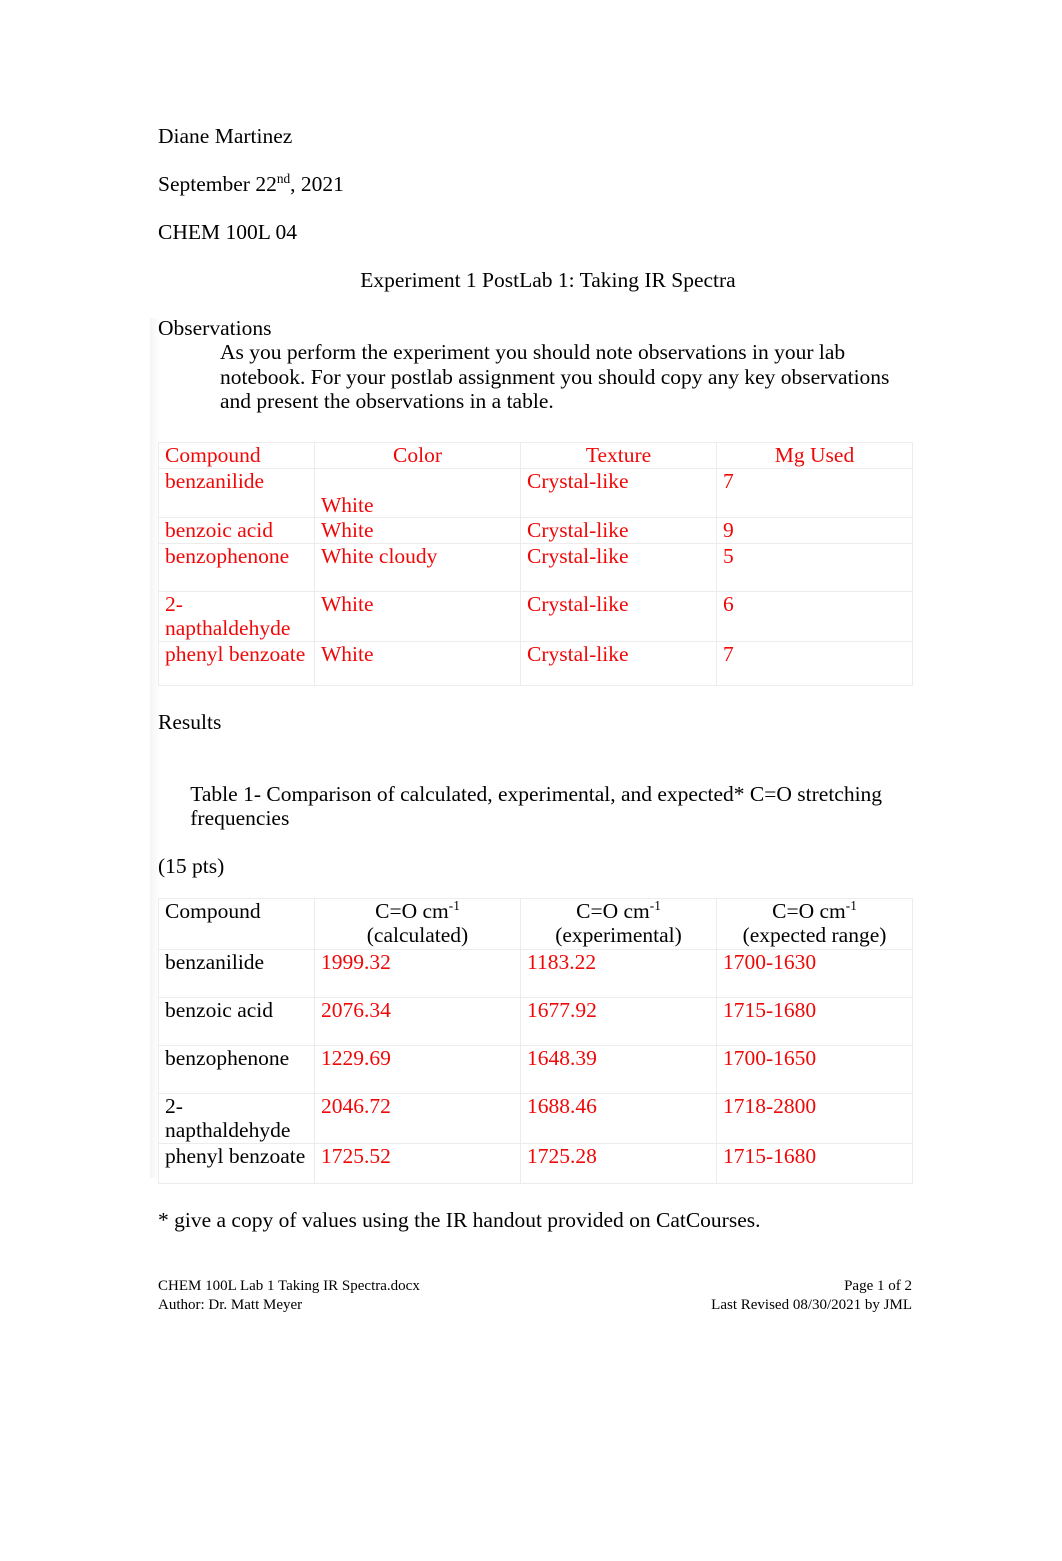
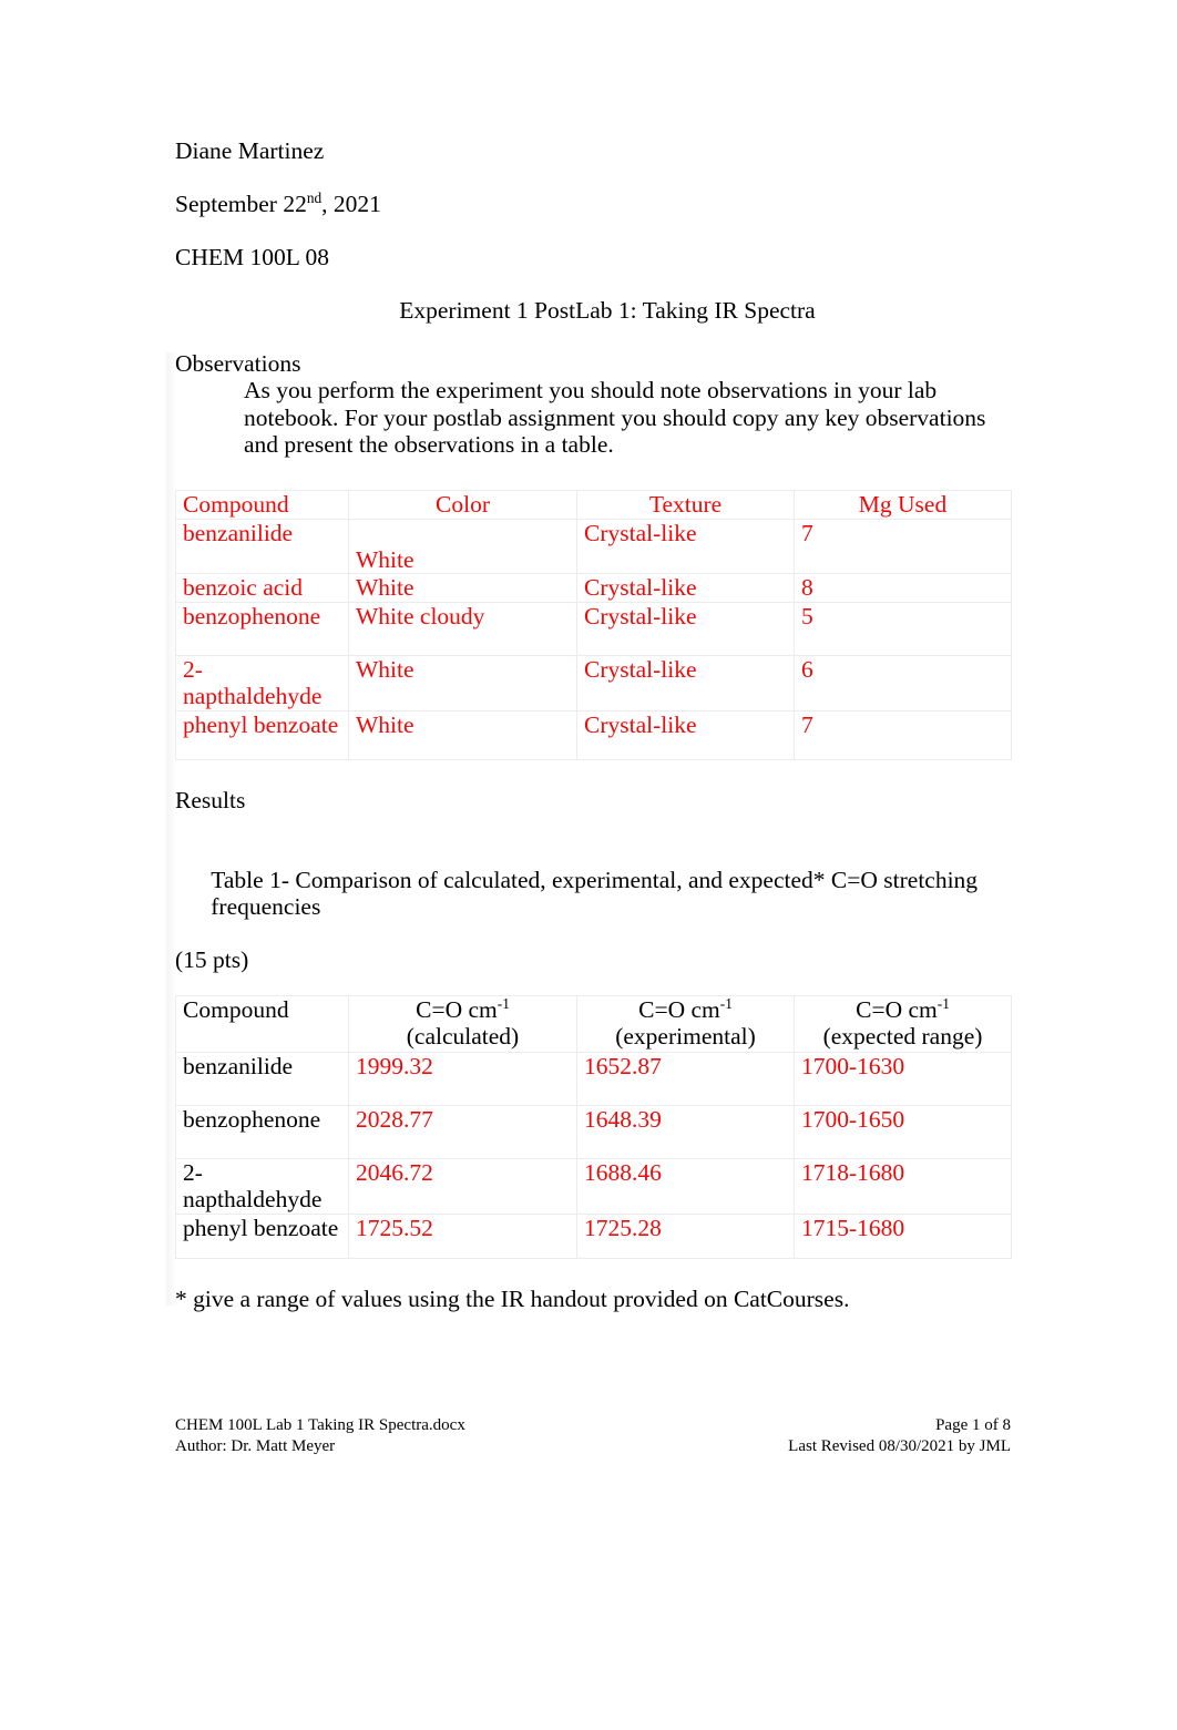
  Diane Martinez
  September 22nd, 2021
- CHEM 100L 04
+ CHEM 100L 08
  Experiment 1 PostLab 1: Taking IR Spectra
  Observations
  As you perform the experiment you should note observations in your lab notebook. For your postlab assignment you should copy any key observations and present the observations in a table.
  Compound	Color	Texture	Mg Used
  benzanilide	White	Crystal-like	7
- benzoic acid	White	Crystal-like	9
+ benzoic acid	White	Crystal-like	8
  benzophenone	White cloudy	Crystal-like	5
  2-napthaldehyde	White	Crystal-like	6
  phenyl benzoate	White	Crystal-like	7
  Results
  Table 1- Comparison of calculated, experimental, and expected* C=O stretching frequencies
  (15 pts)
  Compound	C=O cm-1(calculated)	C=O cm-1(experimental)	C=O cm-1(expected range)
- benzanilide	1999.32	1183.22	1700-1630
+ benzanilide	1999.32	1652.87	1700-1630
- benzoic acid	2076.34	1677.92	1715-1680
- benzophenone	1229.69	1648.39	1700-1650
+ benzophenone	2028.77	1648.39	1700-1650
- 2-napthaldehyde	2046.72	1688.46	1718-2800
+ 2-napthaldehyde	2046.72	1688.46	1718-1680
  phenyl benzoate	1725.52	1725.28	1715-1680
- * give a copy of values using the IR handout provided on CatCourses.
+ * give a range of values using the IR handout provided on CatCourses.
  CHEM 100L Lab 1 Taking IR Spectra.docx
- Page 1 of 2
+ Page 1 of 8
  Author: Dr. Matt Meyer
  Last Revised 08/30/2021 by JML
